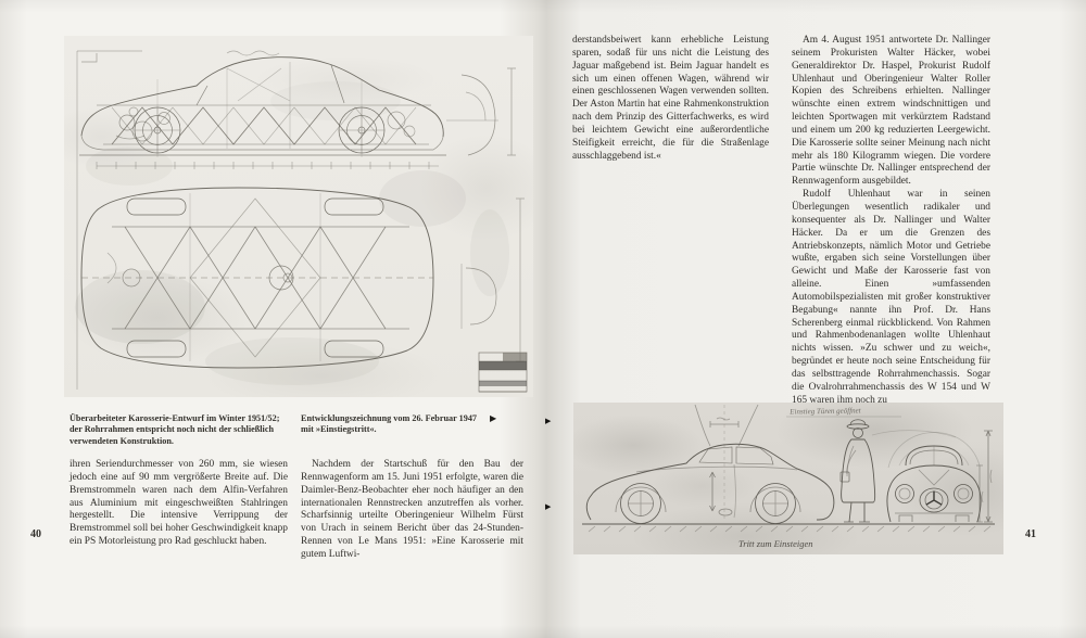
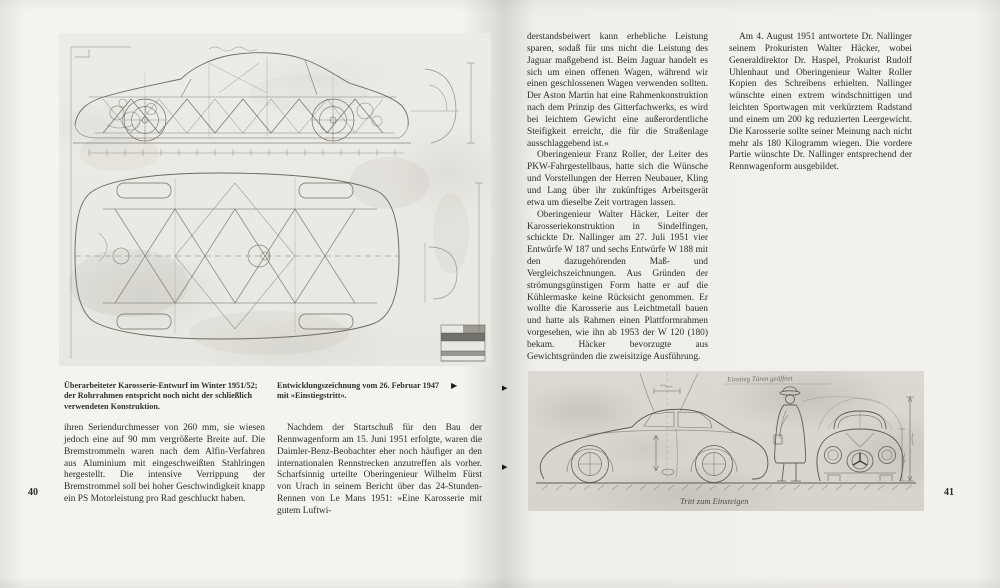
  Überarbeiteter Karosserie-Entwurf im Winter 1951/52; der Rohrrahmen entspricht noch nicht der schließlich verwendeten Konstruktion.
  Entwicklungszeichnung vom 26. Februar 1947 mit »Einstiegstritt«.
  ▶
  ihren Seriendurchmesser von 260 mm, sie wiesen jedoch eine auf 90 mm vergrößerte Breite auf. Die Bremstrommeln waren nach dem Alfin-Verfahren aus Aluminium mit eingeschweißten Stahlringen hergestellt. Die intensive Verrippung der Bremstrommel soll bei hoher Geschwindigkeit knapp ein PS Motorleistung pro Rad geschluckt haben.
  Nachdem der Startschuß für den Bau der Rennwagenform am 15. Juni 1951 erfolgte, waren die Daimler-Benz-Beobachter eher noch häufiger an den internationalen Rennstrecken anzutreffen als vorher. Scharfsinnig urteilte Oberingenieur Wilhelm Fürst von Urach in seinem Bericht über das 24-Stunden-Rennen von Le Mans 1951: »Eine Karosserie mit gutem Luftwi-
  40
  derstandsbeiwert kann erhebliche Leistung sparen, sodaß für uns nicht die Leistung des Jaguar maßgebend ist. Beim Jaguar handelt es sich um einen offenen Wagen, während wir einen geschlossenen Wagen verwenden sollten. Der Aston Martin hat eine Rahmenkonstruktion nach dem Prinzip des Gitterfachwerks, es wird bei leichtem Gewicht eine außerordentliche Steifigkeit erreicht, die für die Straßenlage ausschlaggebend ist.«
+ Oberingenieur Franz Roller, der Leiter des PKW-Fahrgestellbaus, hatte sich die Wünsche und Vorstellungen der Herren Neubauer, Kling und Lang über ihr zukünftiges Arbeitsgerät etwa um dieselbe Zeit vortragen lassen.
+ Oberingenieur Walter Häcker, Leiter der Karosseriekonstruktion in Sindelfingen, schickte Dr. Nallinger am 27. Juli 1951 vier Entwürfe W 187 und sechs Entwürfe W 188 mit den dazugehörenden Maß- und Vergleichszeichnungen. Aus Gründen der strömungsgünstigen Form hatte er auf die Kühlermaske keine Rücksicht genommen. Er wollte die Karosserie aus Leichtmetall bauen und hatte als Rahmen einen Plattformrahmen vorgesehen, wie ihn ab 1953 der W 120 (180) bekam. Häcker bevorzugte aus Gewichtsgründen die zweisitzige Ausführung.
  Am 4. August 1951 antwortete Dr. Nallinger seinem Prokuristen Walter Häcker, wobei Generaldirektor Dr. Haspel, Prokurist Rudolf Uhlenhaut und Oberingenieur Walter Roller Kopien des Schreibens erhielten. Nallinger wünschte einen extrem windschnittigen und leichten Sportwagen mit verkürztem Radstand und einem um 200 kg reduzierten Leergewicht. Die Karosserie sollte seiner Meinung nach nicht mehr als 180 Kilogramm wiegen. Die vordere Partie wünschte Dr. Nallinger entsprechend der Rennwagenform ausgebildet.
- Rudolf Uhlenhaut war in seinen Überlegungen wesentlich radikaler und konsequenter als Dr. Nallinger und Walter Häcker. Da er um die Grenzen des Antriebskonzepts, nämlich Motor und Getriebe wußte, ergaben sich seine Vorstellungen über Gewicht und Maße der Karosserie fast von alleine. Einen »umfassenden Automobilspezialisten mit großer konstruktiver Begabung« nannte ihn Prof. Dr. Hans Scherenberg einmal rückblickend. Von Rahmen und Rahmenbodenanlagen wollte Uhlenhaut nichts wissen. »Zu schwer und zu weich«, begründet er heute noch seine Entscheidung für das selbsttragende Rohrrahmenchassis. Sogar die Ovalrohrrahmenchassis des W 154 und W 165 waren ihm noch zu
  ▶
  ▶
  Einstieg Türen geöffnet
  Tritt zum Einsteigen
  41
